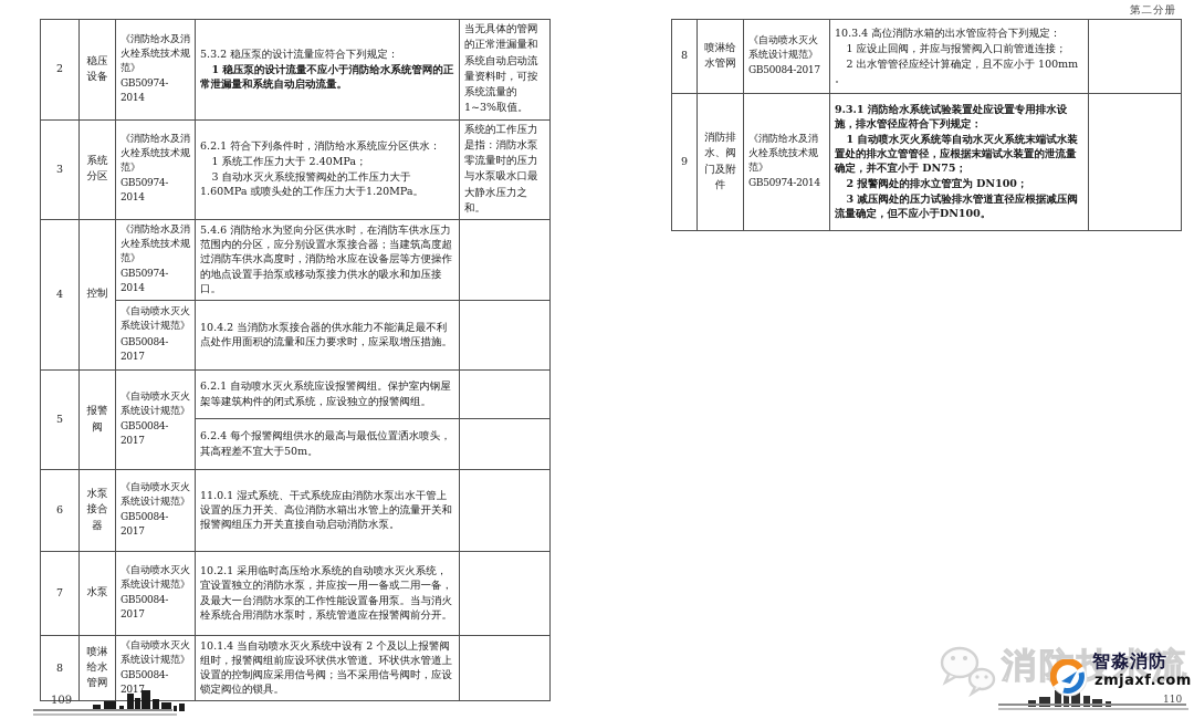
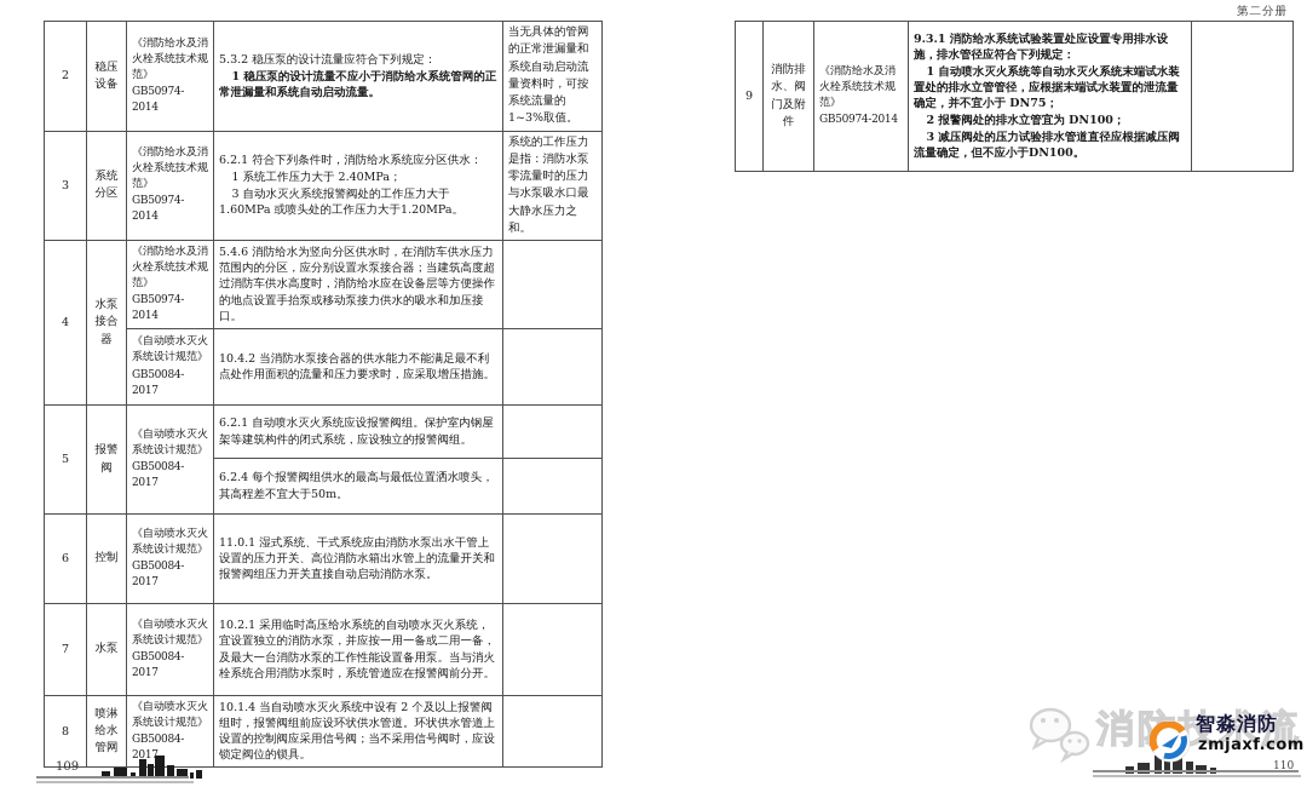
  第二分册
  2	稳压设备	《消防给水及消火栓系统技术规范》GB50974-2014	5.3.2 稳压泵的设计流量应符合下列规定：1 稳压泵的设计流量不应小于消防给水系统管网的正常泄漏量和系统自动启动流量。	当无具体的管网的正常泄漏量和系统自动启动流量资料时，可按系统流量的1~3%取值。
  3	系统分区	《消防给水及消火栓系统技术规范》GB50974-2014	6.2.1 符合下列条件时，消防给水系统应分区供水：1 系统工作压力大于 2.40MPa；3 自动水灭火系统报警阀处的工作压力大于1.60MPa 或喷头处的工作压力大于1.20MPa。	系统的工作压力是指：消防水泵零流量时的压力与水泵吸水口最大静水压力之和。
- 4	控制	《消防给水及消火栓系统技术规范》GB50974-2014	5.4.6 消防给水为竖向分区供水时，在消防车供水压力范围内的分区，应分别设置水泵接合器；当建筑高度超过消防车供水高度时，消防给水应在设备层等方便操作的地点设置手抬泵或移动泵接力供水的吸水和加压接口。
+ 4	水泵接合器	《消防给水及消火栓系统技术规范》GB50974-2014	5.4.6 消防给水为竖向分区供水时，在消防车供水压力范围内的分区，应分别设置水泵接合器；当建筑高度超过消防车供水高度时，消防给水应在设备层等方便操作的地点设置手抬泵或移动泵接力供水的吸水和加压接口。
  《自动喷水灭火系统设计规范》GB50084-2017	10.4.2 当消防水泵接合器的供水能力不能满足最不利点处作用面积的流量和压力要求时，应采取增压措施。
  5	报警阀	《自动喷水灭火系统设计规范》GB50084-2017	6.2.1 自动喷水灭火系统应设报警阀组。保护室内钢屋架等建筑构件的闭式系统，应设独立的报警阀组。
  6.2.4 每个报警阀组供水的最高与最低位置洒水喷头，其高程差不宜大于50m。
- 6	水泵接合器	《自动喷水灭火系统设计规范》GB50084-2017	11.0.1 湿式系统、干式系统应由消防水泵出水干管上设置的压力开关、高位消防水箱出水管上的流量开关和报警阀组压力开关直接自动启动消防水泵。
+ 6	控制	《自动喷水灭火系统设计规范》GB50084-2017	11.0.1 湿式系统、干式系统应由消防水泵出水干管上设置的压力开关、高位消防水箱出水管上的流量开关和报警阀组压力开关直接自动启动消防水泵。
  7	水泵	《自动喷水灭火系统设计规范》GB50084-2017	10.2.1 采用临时高压给水系统的自动喷水灭火系统，宜设置独立的消防水泵，并应按一用一备或二用一备，及最大一台消防水泵的工作性能设置备用泵。当与消火栓系统合用消防水泵时，系统管道应在报警阀前分开。
  8	喷淋给水管网	《自动喷水灭火系统设计规范》GB50084-2017	10.1.4 当自动喷水灭火系统中设有 2 个及以上报警阀组时，报警阀组前应设环状供水管道。环状供水管道上设置的控制阀应采用信号阀；当不采用信号阀时，应设锁定阀位的锁具。
- 8	喷淋给水管网	《自动喷水灭火系统设计规范》GB50084-2017	10.3.4 高位消防水箱的出水管应符合下列规定：1 应设止回阀，并应与报警阀入口前管道连接；2 出水管管径应经计算确定，且不应小于 100mm 。
  9	消防排水、阀门及附件	《消防给水及消火栓系统技术规范》GB50974-2014	9.3.1 消防给水系统试验装置处应设置专用排水设施，排水管径应符合下列规定：1 自动喷水灭火系统等自动水灭火系统末端试水装置处的排水立管管径，应根据末端试水装置的泄流量确定，并不宜小于 DN75；2 报警阀处的排水立管宜为 DN100；3 减压阀处的压力试验排水管道直径应根据减压阀流量确定，但不应小于DN100。
  109
  消技术流
  110
  智淼消防
  zmjaxf.com
